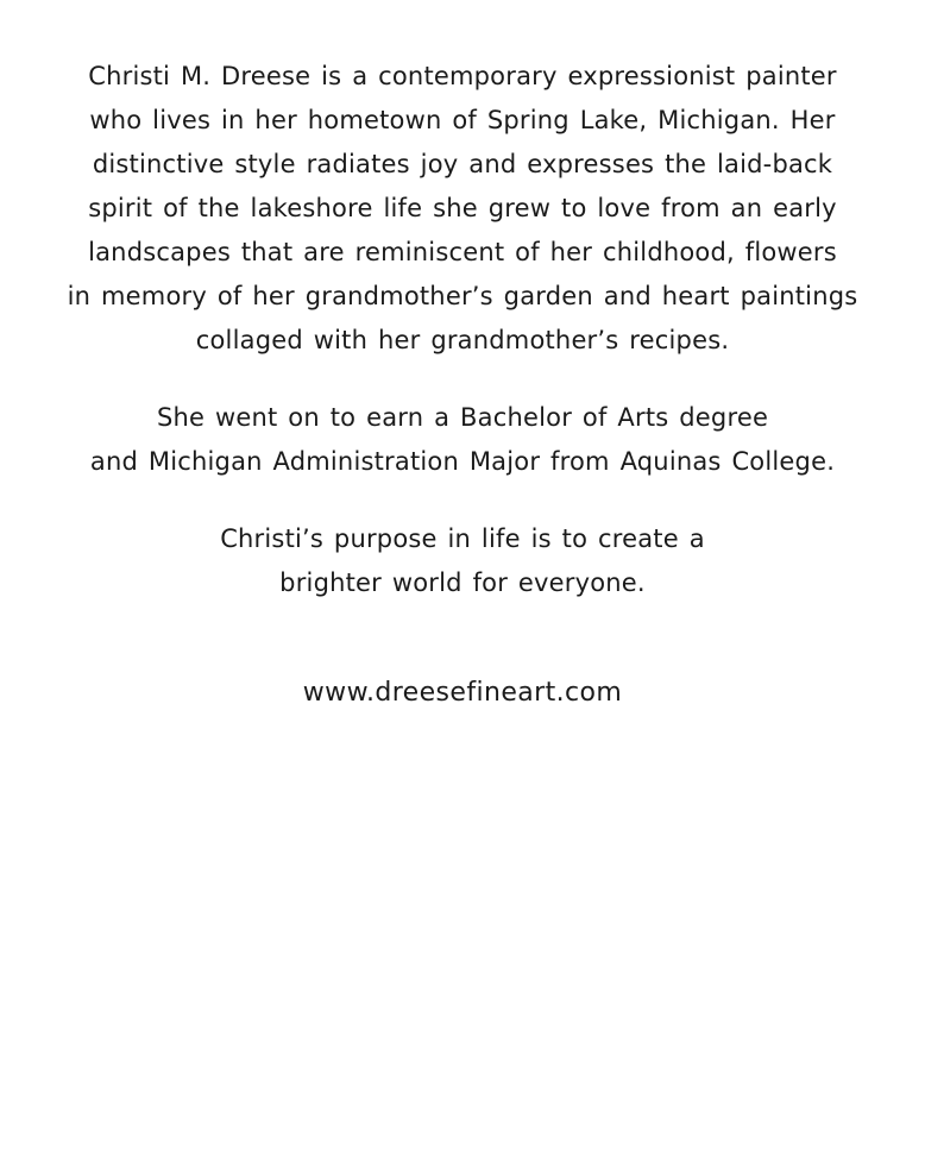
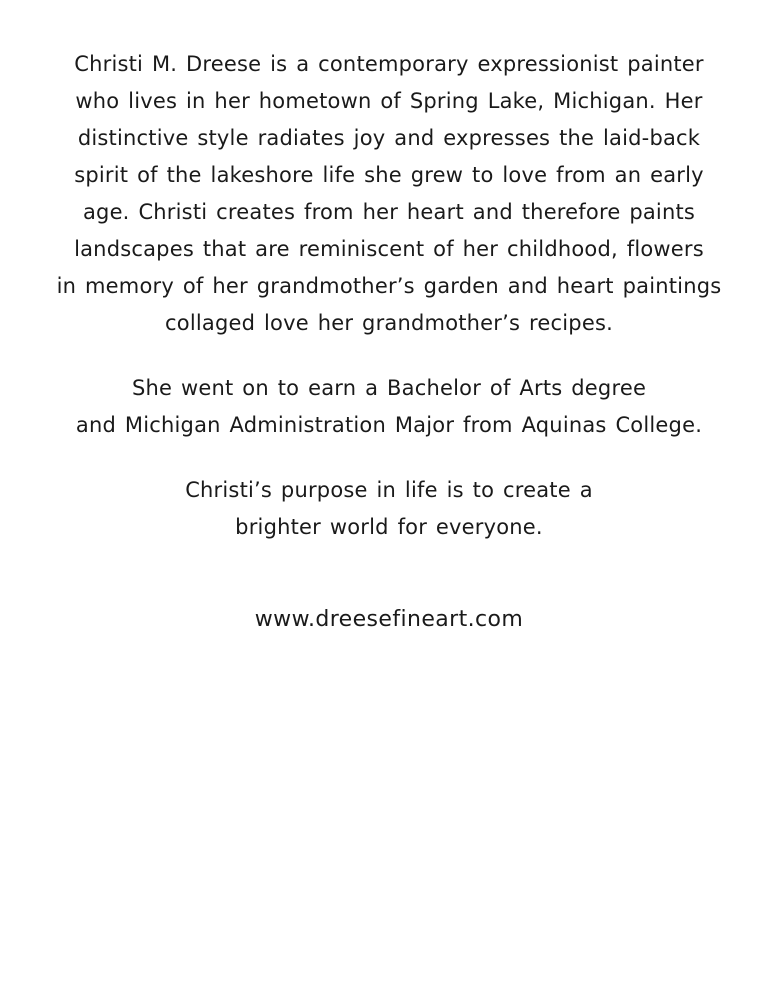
  Christi M. Dreese is a contemporary expressionist painter
  who lives in her hometown of Spring Lake, Michigan. Her
  distinctive style radiates joy and expresses the laid-back
  spirit of the lakeshore life she grew to love from an early
+ age. Christi creates from her heart and therefore paints
  landscapes that are reminiscent of her childhood, flowers
  in memory of her grandmother’s garden and heart paintings
- collaged with her grandmother’s recipes.
+ collaged love her grandmother’s recipes.
  She went on to earn a Bachelor of Arts degree
  and Michigan Administration Major from Aquinas College.
  Christi’s purpose in life is to create a
  brighter world for everyone.
  www.dreesefineart.com
